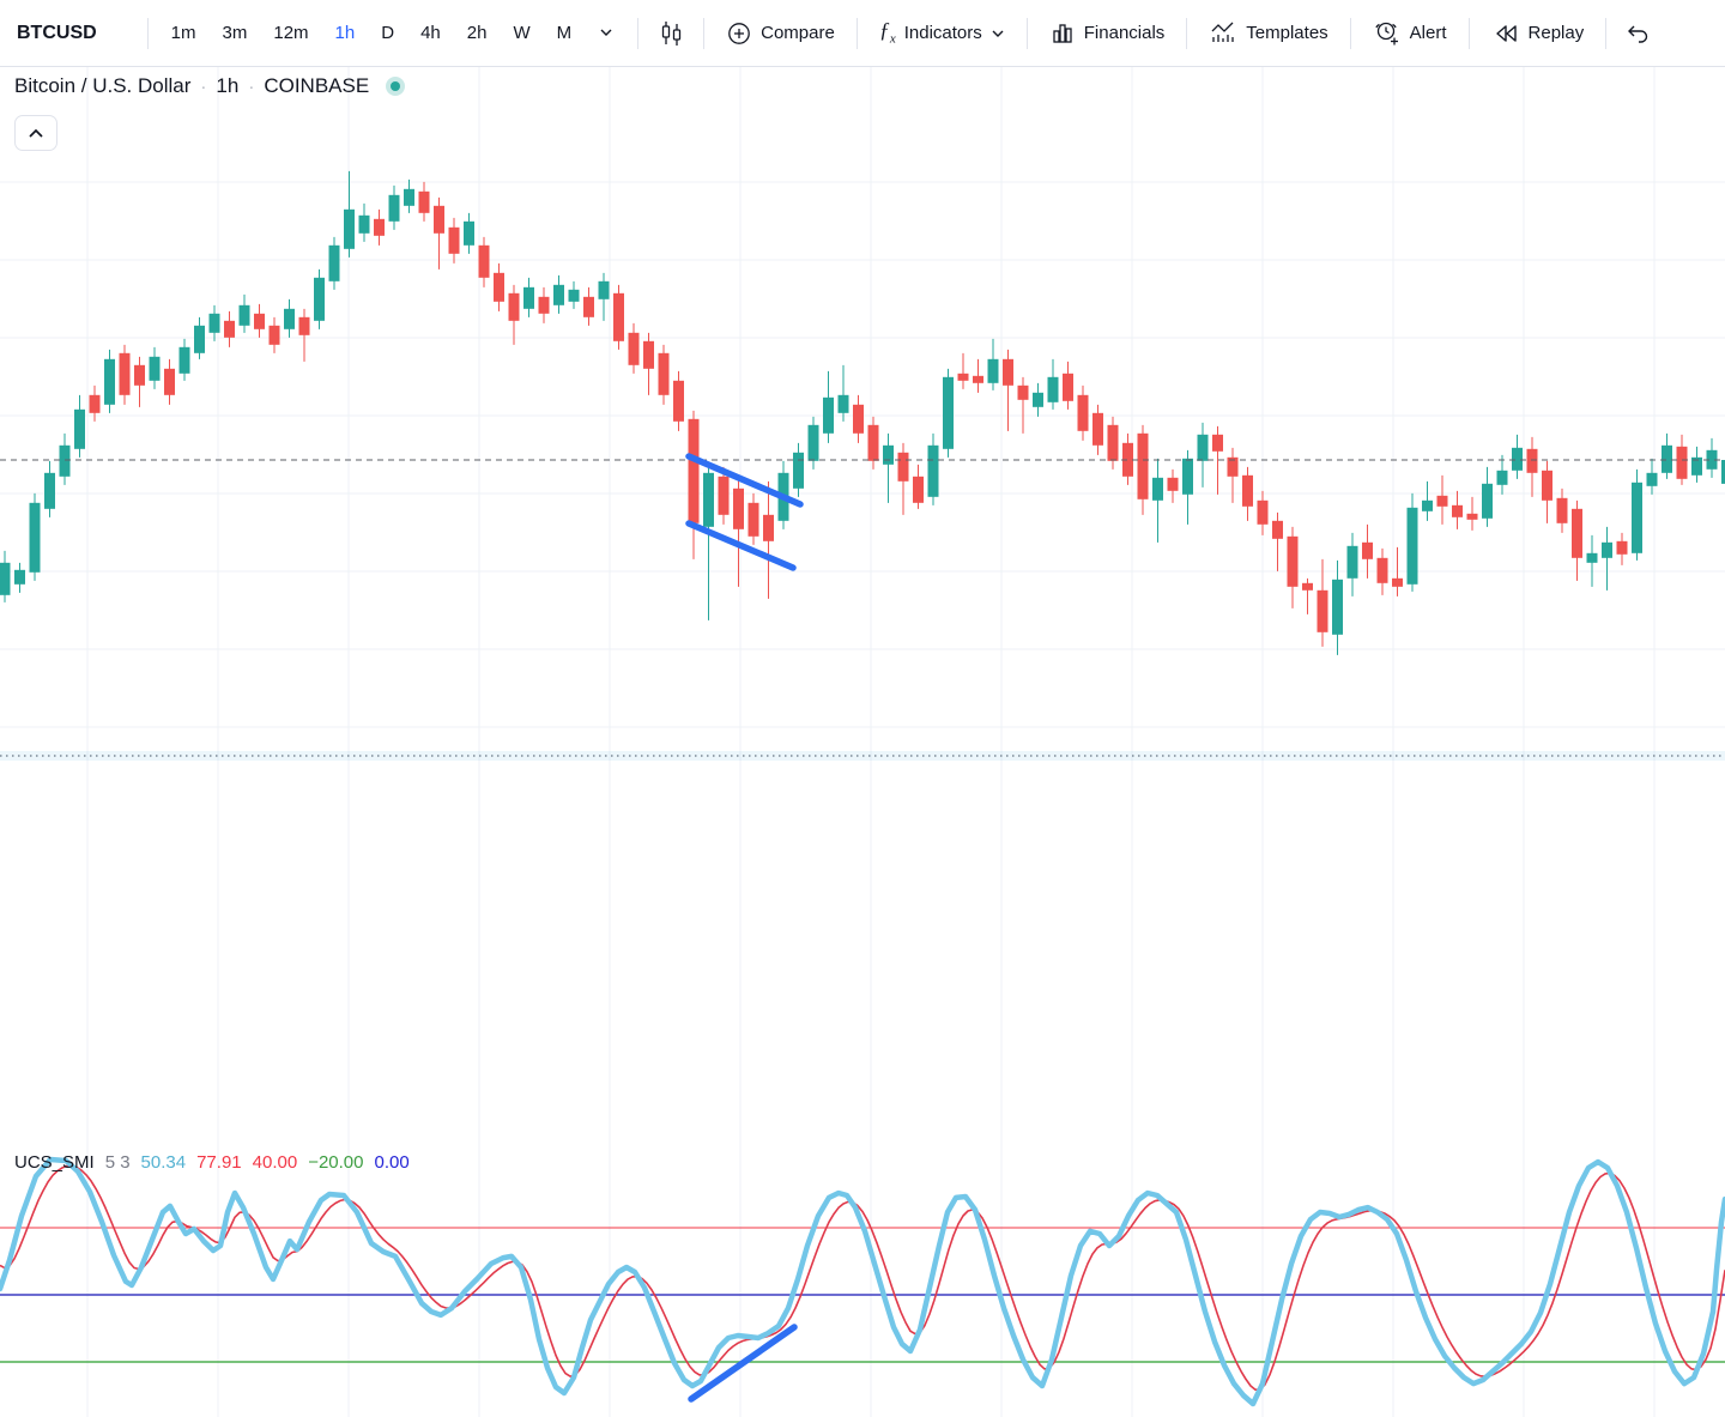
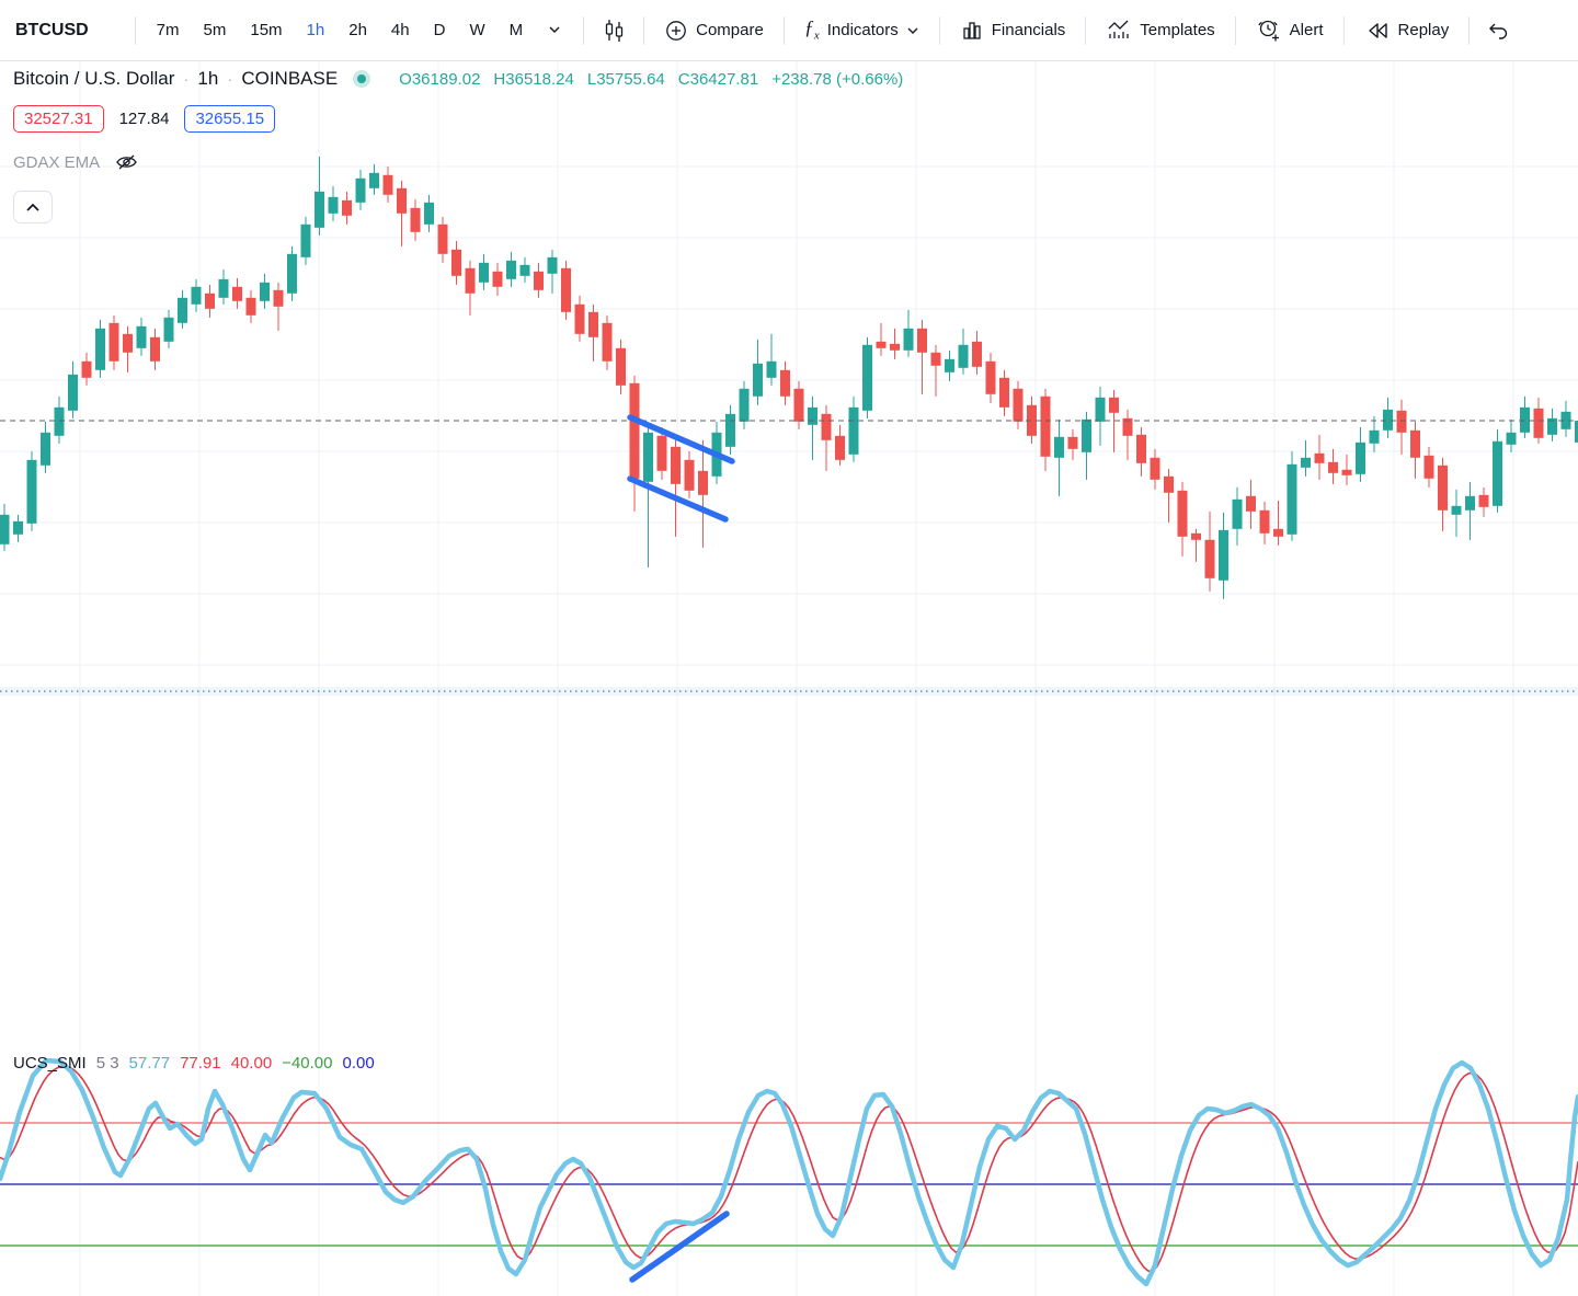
  BTCUSD
- 1m
+ 7m
- 3m
+ 5m
- 12m
+ 15m
  1h
- D
+ 2h
  4h
- 2h
+ D
  W
  M
  Compare
  ƒx
  Indicators
  Financials
  Templates
  Alert
  Replay
  Bitcoin / U.S. Dollar
  ·
  1h
  ·
  COINBASE
+ O36189.02
+ H36518.24
+ L35755.64
+ C36427.81
+ +238.78 (+0.66%)
+ 32527.31
+ 127.84
+ 32655.15
+ GDAX EMA
  UCS_SMI
  5 3
- 50.34
+ 57.77
  77.91
  40.00
- −20.00
+ −40.00
  0.00
